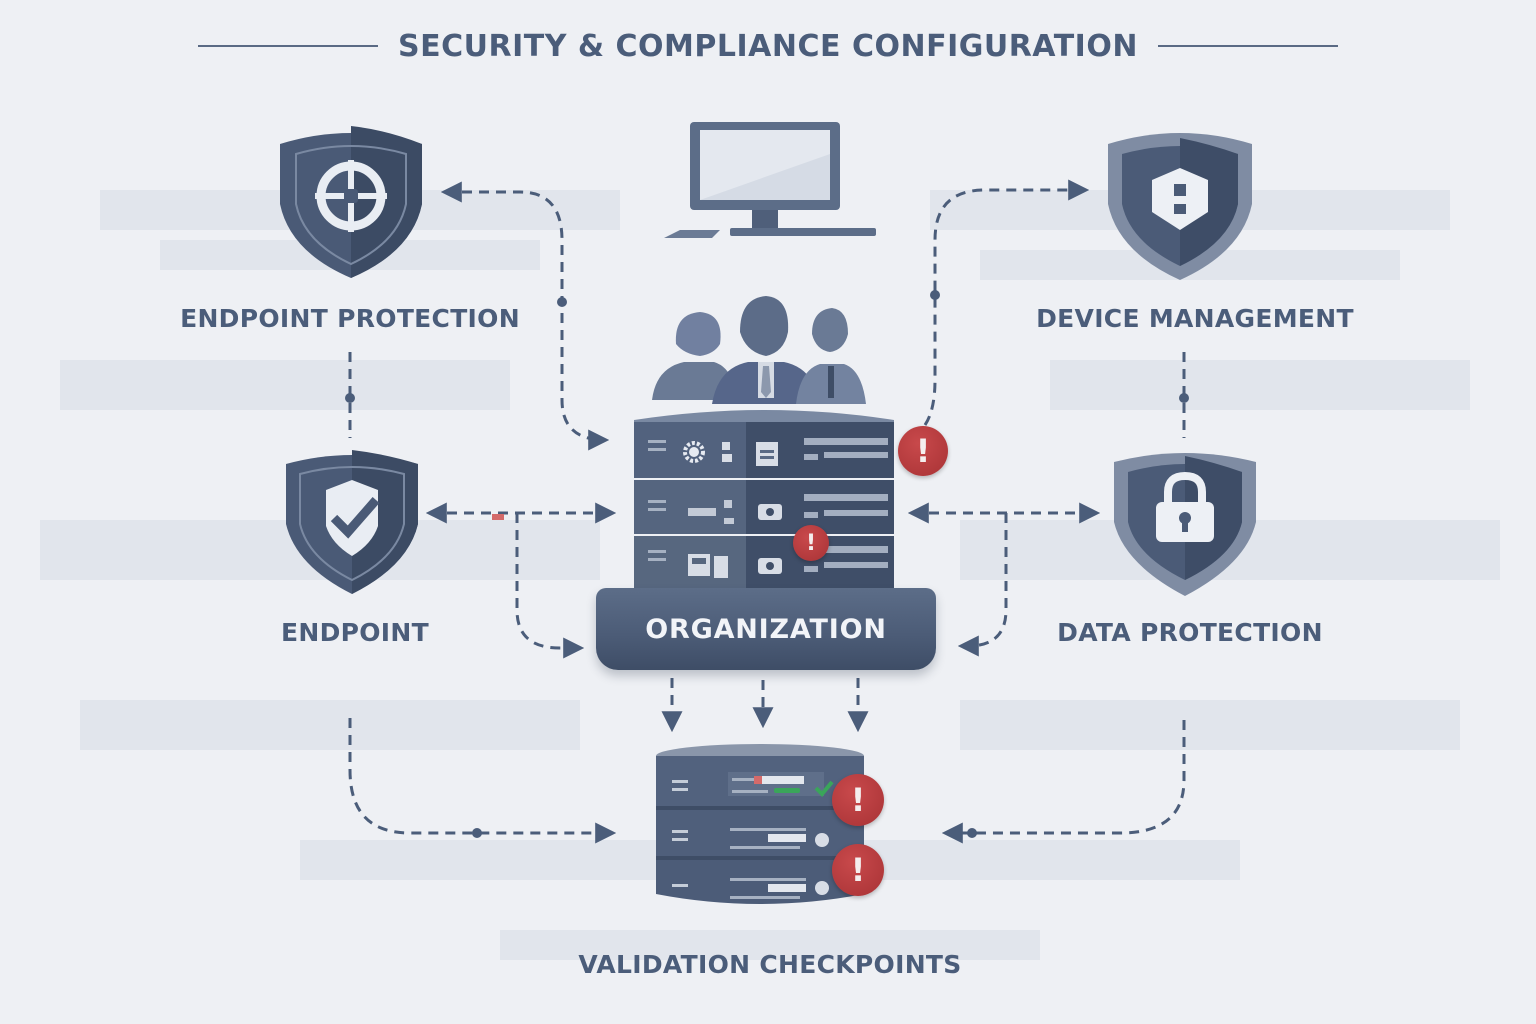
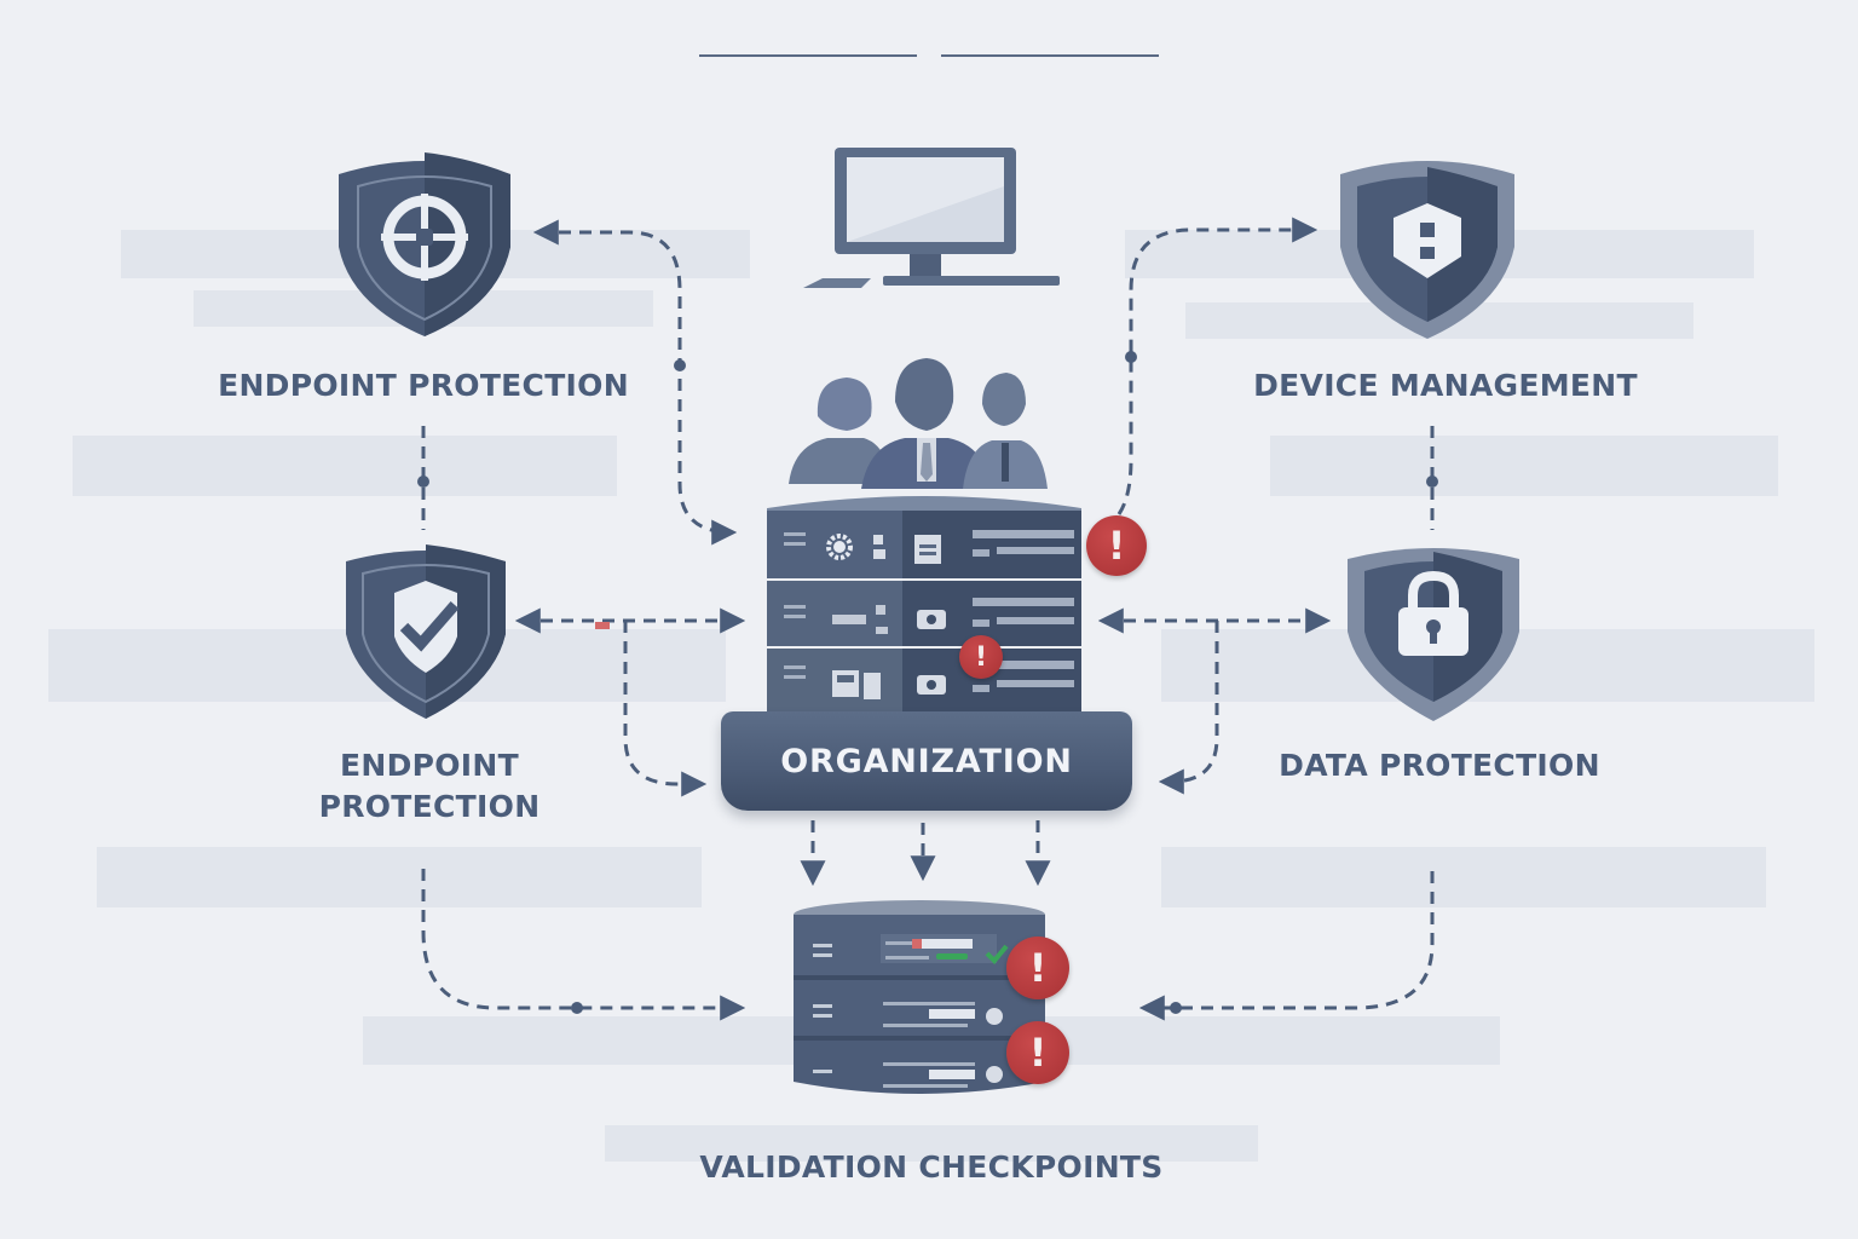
- SECURITY & COMPLIANCE CONFIGURATION
  ENDPOINT PROTECTION
  DEVICE MANAGEMENT
  ENDPOINT
+ PROTECTION
  DATA PROTECTION
  ORGANIZATION
  !
  !
  !
  !
  VALIDATION CHECKPOINTS
